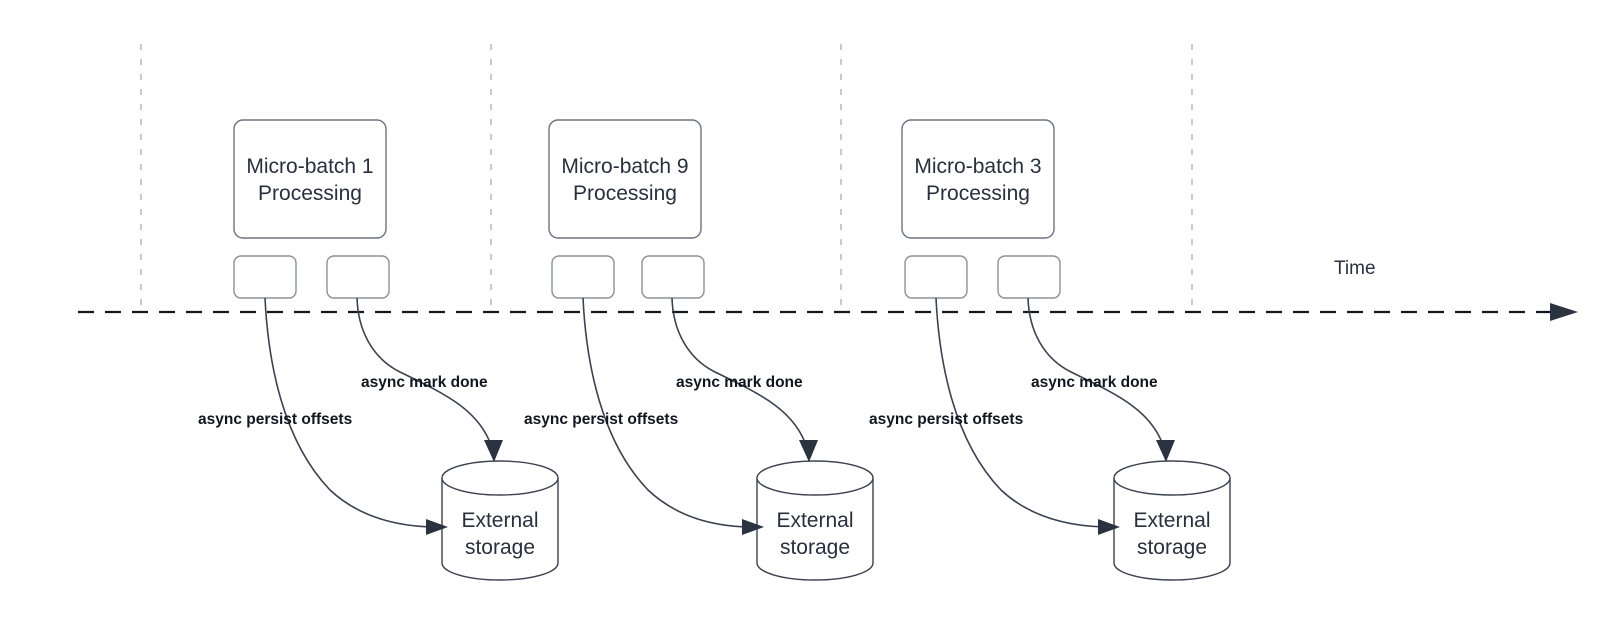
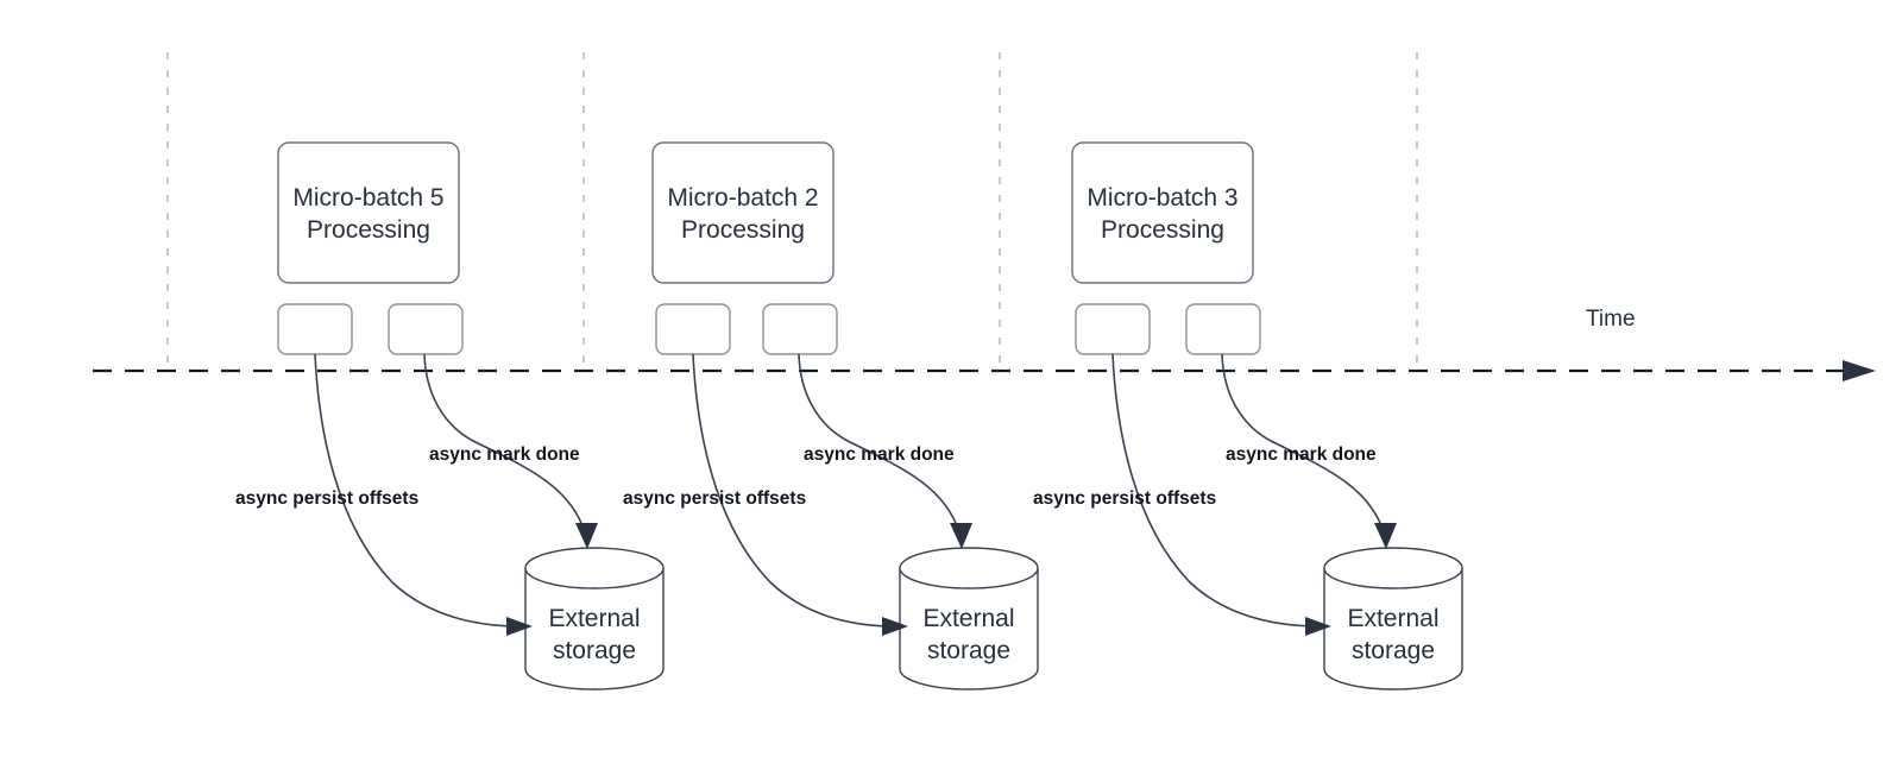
  Time
- Micro-batch 1
+ Micro-batch 5
  Processing
  External
  storage
  async persist offsets
  async mark done
- Micro-batch 9
+ Micro-batch 2
  Processing
  External
  storage
  async persist offsets
  async mark done
  Micro-batch 3
  Processing
  External
  storage
  async persist offsets
  async mark done
